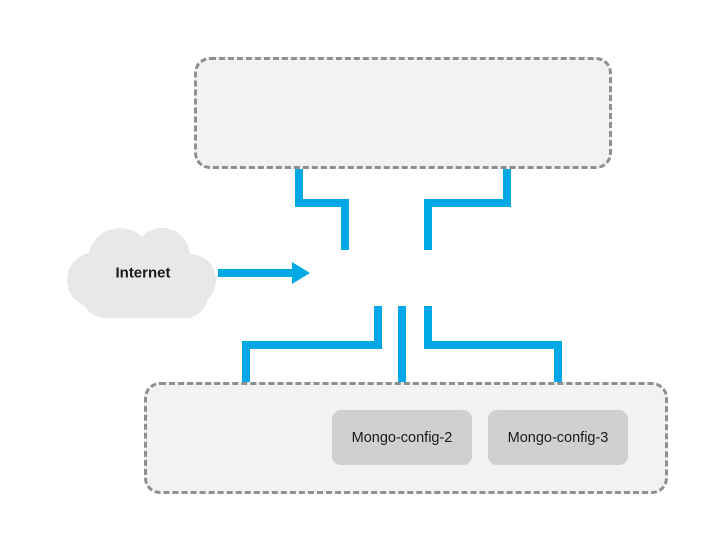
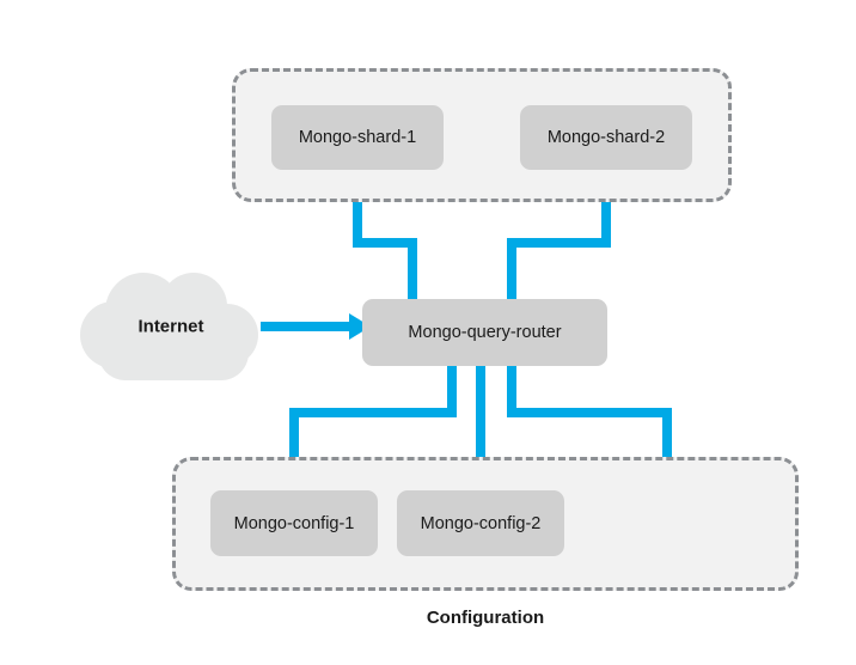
  Internet
+ Mongo-shard-1
+ Mongo-shard-2
+ Mongo-query-router
+ Configuration
+ Mongo-config-1
  Mongo-config-2
- Mongo-config-3
